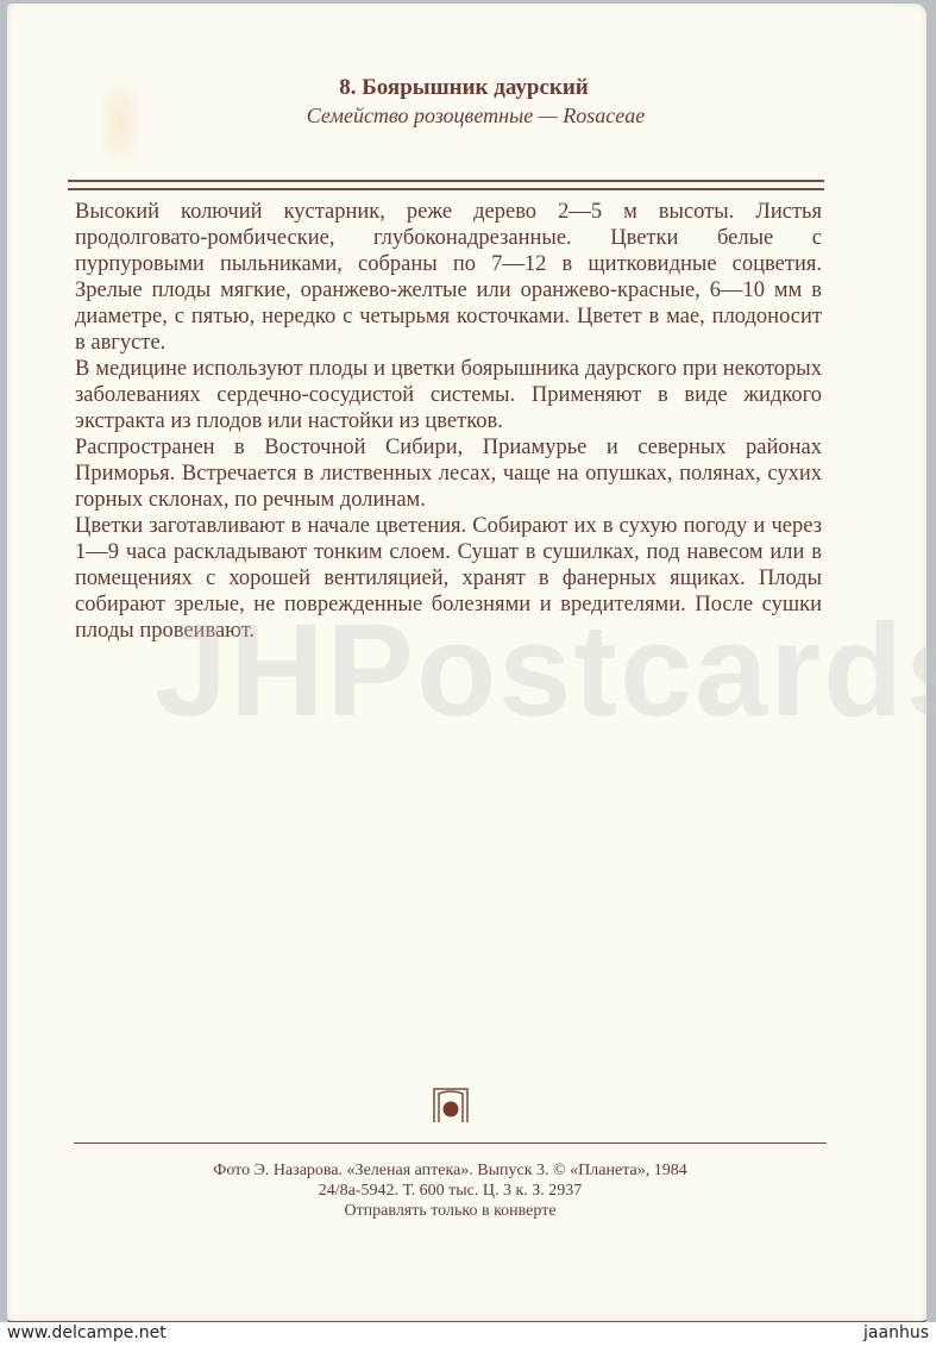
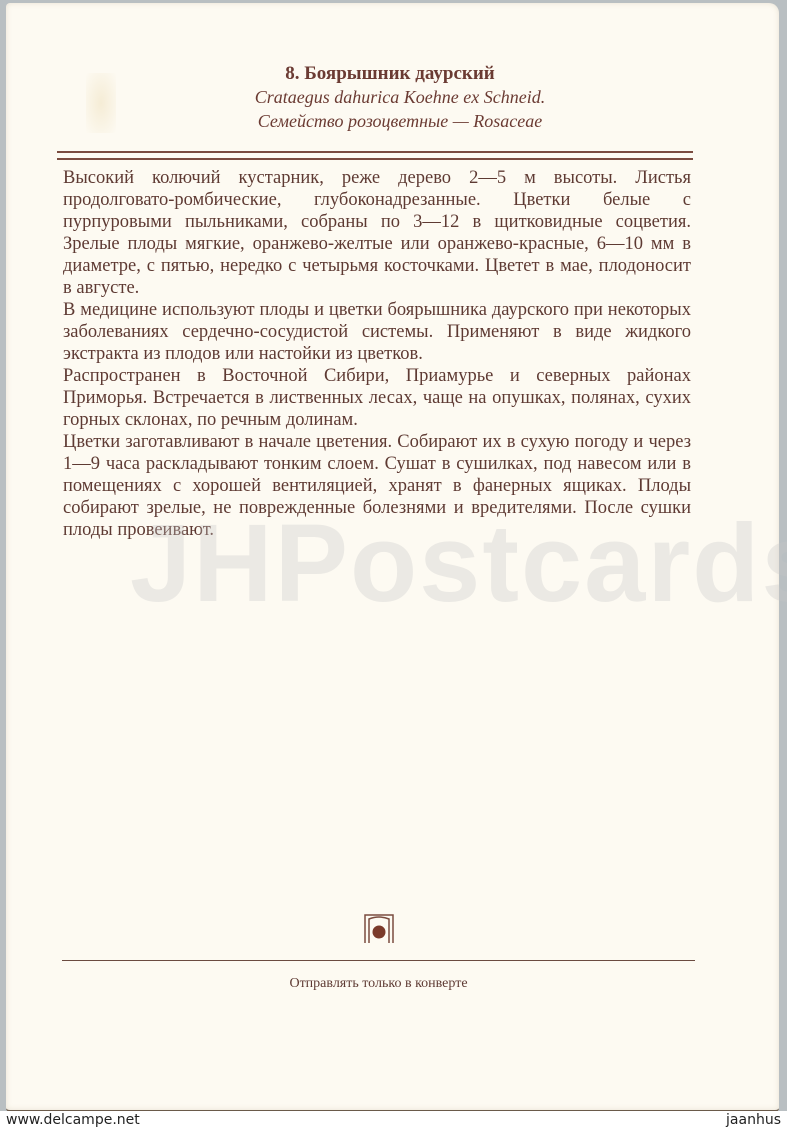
  8. Боярышник даурский
+ Crataegus dahurica Koehne ex Schneid.
  Семейство розоцветные — Rosaceae
- Высокий колючий кустарник, реже дерево 2—5 м высоты. Листья продолговато-ромбические, глубоконадрезанные. Цветки белые с пурпуровыми пыльниками, собраны по 7—12 в щитковидные соцветия. Зрелые плоды мягкие, оранжево-желтые или оранжево-красные, 6—10 мм в диаметре, с пятью, нередко с четырьмя косточками. Цветет в мае, плодоносит в августе.
+ Высокий колючий кустарник, реже дерево 2—5 м высоты. Листья продолговато-ромбические, глубоконадрезанные. Цветки белые с пурпуровыми пыльниками, собраны по 3—12 в щитковидные соцветия. Зрелые плоды мягкие, оранжево-желтые или оранжево-красные, 6—10 мм в диаметре, с пятью, нередко с четырьмя косточками. Цветет в мае, плодоносит в августе.
  В медицине используют плоды и цветки боярышника даурского при некоторых заболеваниях сердечно-сосудистой системы. Применяют в виде жидкого экстракта из плодов или настойки из цветков.
  Распространен в Восточной Сибири, Приамурье и северных районах Приморья. Встречается в лиственных лесах, чаще на опушках, полянах, сухих горных склонах, по речным долинам.
  Цветки заготавливают в начале цветения. Собирают их в сухую погоду и через 1—9 часа раскладывают тонким слоем. Сушат в сушилках, под навесом или в помещениях с хорошей вентиляцией, хранят в фанерных ящиках. Плоды собирают зрелые, не поврежденные болезнями и вредителями. После сушки плоды провеивают.
  JHPostcard
- Фото Э. Назарова. «Зеленая аптека». Выпуск 3. © «Планета», 1984
- 24/8а-5942. Т. 600 тыс. Ц. 3 к. З. 2937
  Отправлять только в конверте
  www.delcampe.net
  jaanhus
